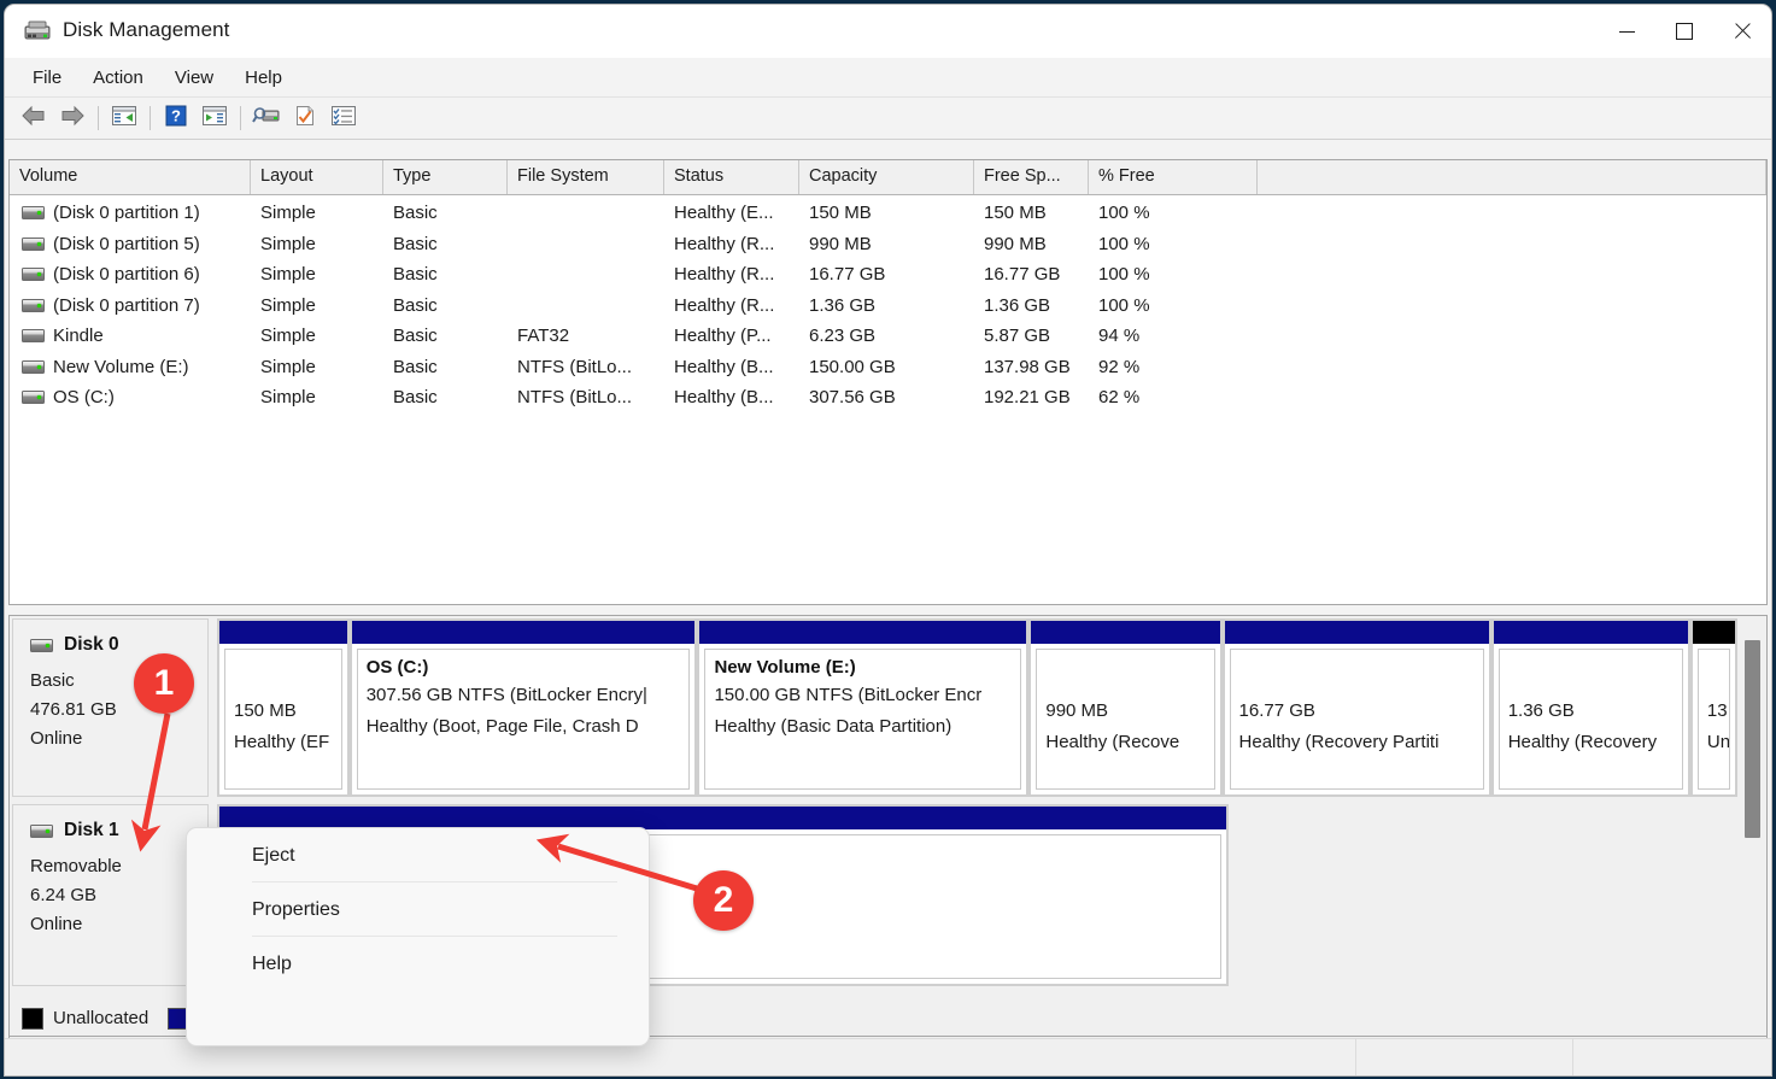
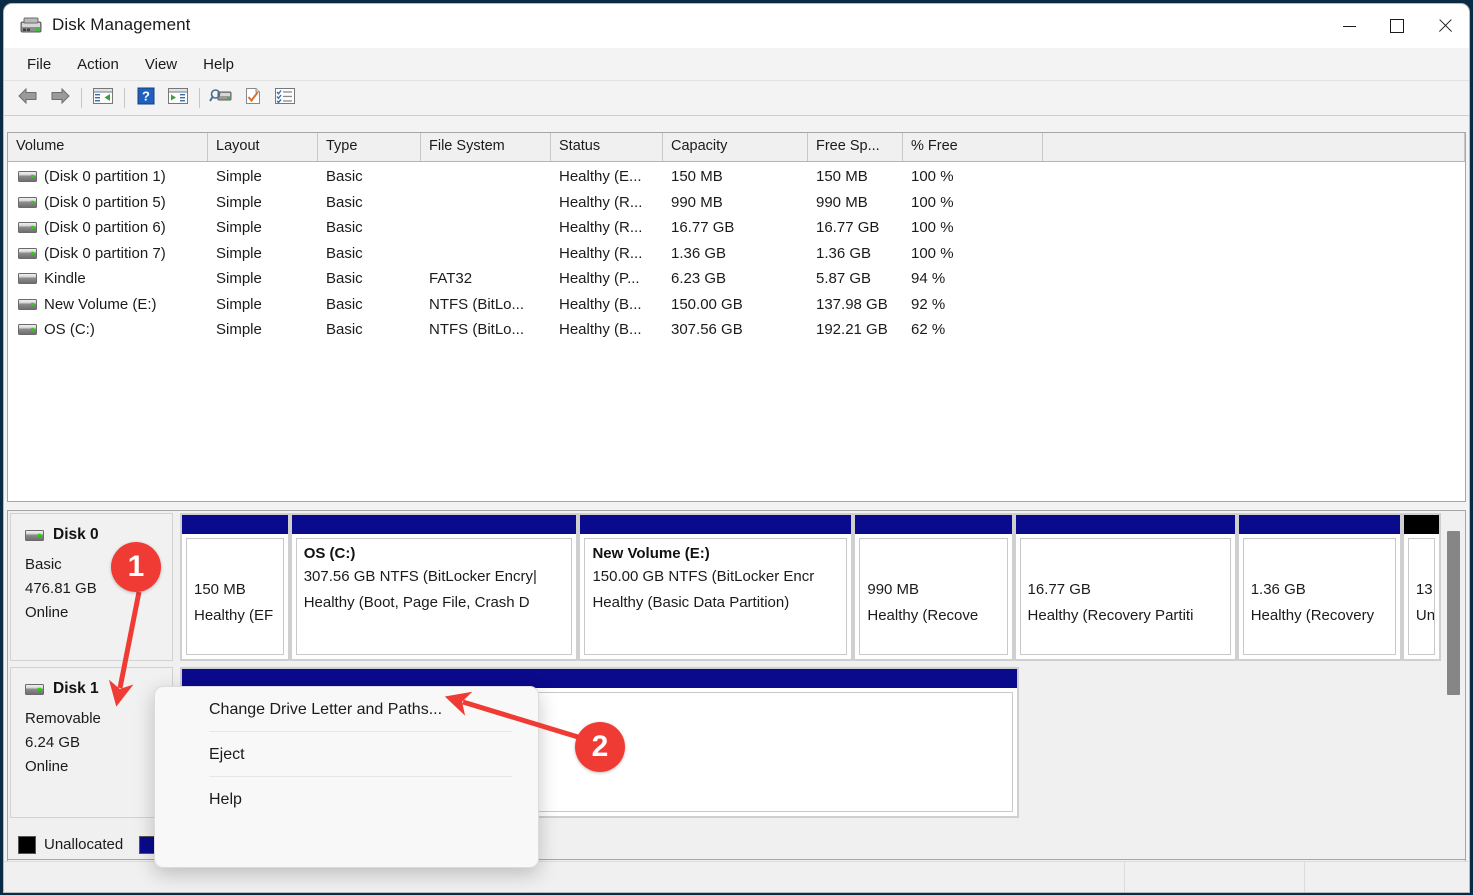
  Disk Management
  File
  Action
  View
  Help
  ?
  Volume
  Layout
  Type
  File System
  Status
  Capacity
  Free Sp...
  % Free
  (Disk 0 partition 1)
  Simple
  Basic
  Healthy (E...
  150 MB
  150 MB
  100 %
  (Disk 0 partition 5)
  Simple
  Basic
  Healthy (R...
  990 MB
  990 MB
  100 %
  (Disk 0 partition 6)
  Simple
  Basic
  Healthy (R...
  16.77 GB
  16.77 GB
  100 %
  (Disk 0 partition 7)
  Simple
  Basic
  Healthy (R...
  1.36 GB
  1.36 GB
  100 %
  Kindle
  Simple
  Basic
  FAT32
  Healthy (P...
  6.23 GB
  5.87 GB
  94 %
  New Volume (E:)
  Simple
  Basic
  NTFS (BitLo...
  Healthy (B...
  150.00 GB
  137.98 GB
  92 %
  OS (C:)
  Simple
  Basic
  NTFS (BitLo...
  Healthy (B...
  307.56 GB
  192.21 GB
  62 %
  Disk 0
  Basic
  476.81 GB
  Online
  150 MB
  Healthy (EF
  OS (C:)
  307.56 GB NTFS (BitLocker Encry|
  Healthy (Boot, Page File, Crash D
  New Volume (E:)
  150.00 GB NTFS (BitLocker Encr
  Healthy (Basic Data Partition)
  990 MB
  Healthy (Recove
  16.77 GB
  Healthy (Recovery Partiti
  1.36 GB
  Healthy (Recovery
  Disk 1
  Removable
  6.24 GB
  Online
  Unallocated
+ Change Drive Letter and Paths...
  Eject
- Properties
  Help
  1
  2
